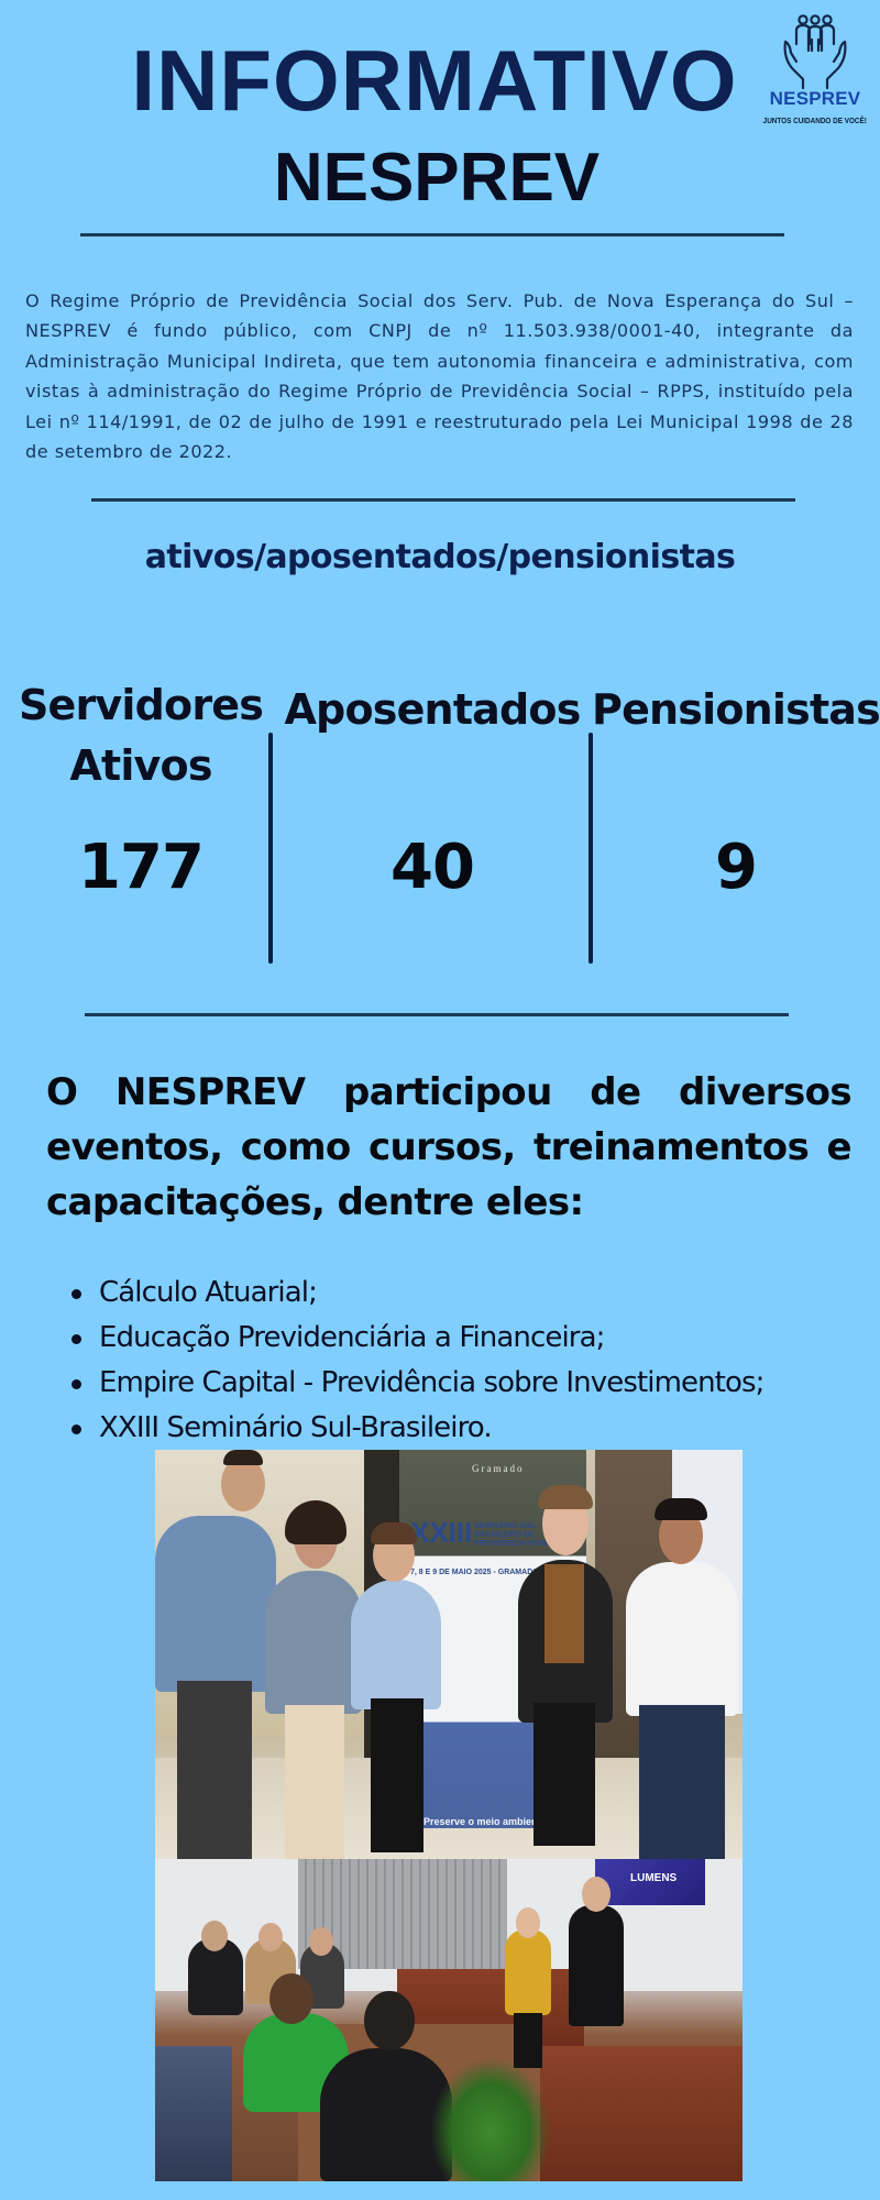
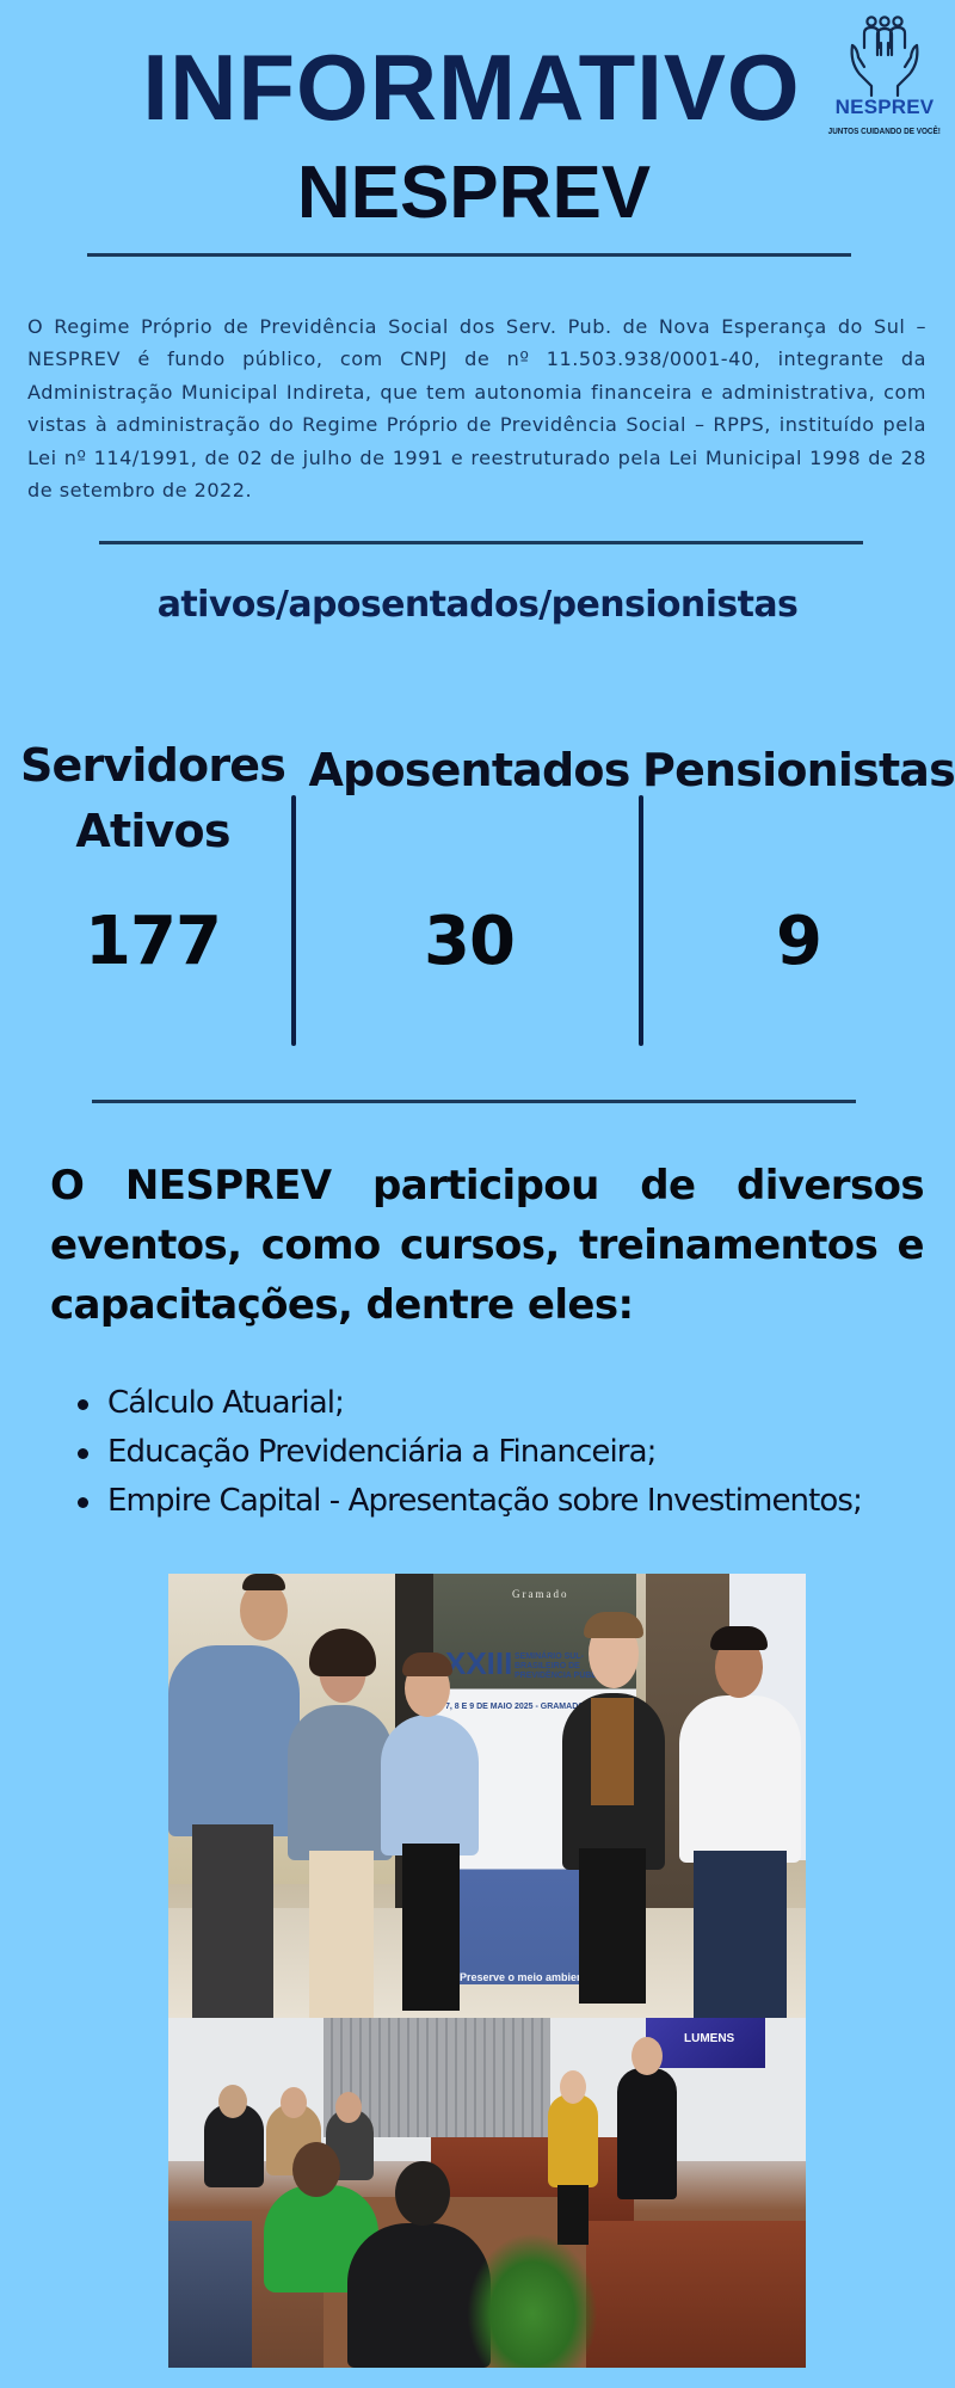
  INFORMATIVO
  NESPREV
  NESPREV
  JUNTOS CUIDANDO DE VOCÊ!
  O Regime Próprio de Previdência Social dos Serv. Pub. de Nova Esperança do Sul – NESPREV é fundo público, com CNPJ de nº 11.503.938/0001-40, integrante da Administração Municipal Indireta, que tem autonomia financeira e administrativa, com vistas à administração do Regime Próprio de Previdência Social – RPPS, instituído pela Lei nº 114/1991, de 02 de julho de 1991 e reestruturado pela Lei Municipal 1998 de 28 de setembro de 2022.
  ativos/aposentados/pensionistas
  Servidores
  Ativos
  Aposentados
  Pensionistas
  177
- 40
+ 30
  9
  O NESPREV participou de diversos eventos, como cursos, treinamentos e capacitações, dentre eles:
  Cálculo Atuarial;
  Educação Previdenciária a Financeira;
- Empire Capital - Previdência sobre Investimentos;
+ Empire Capital - Apresentação sobre Investimentos;
- XXIII Seminário Sul-Brasileiro.
  XXIII
  Gramado
  Preserve o meio ambie
  LUMENS
